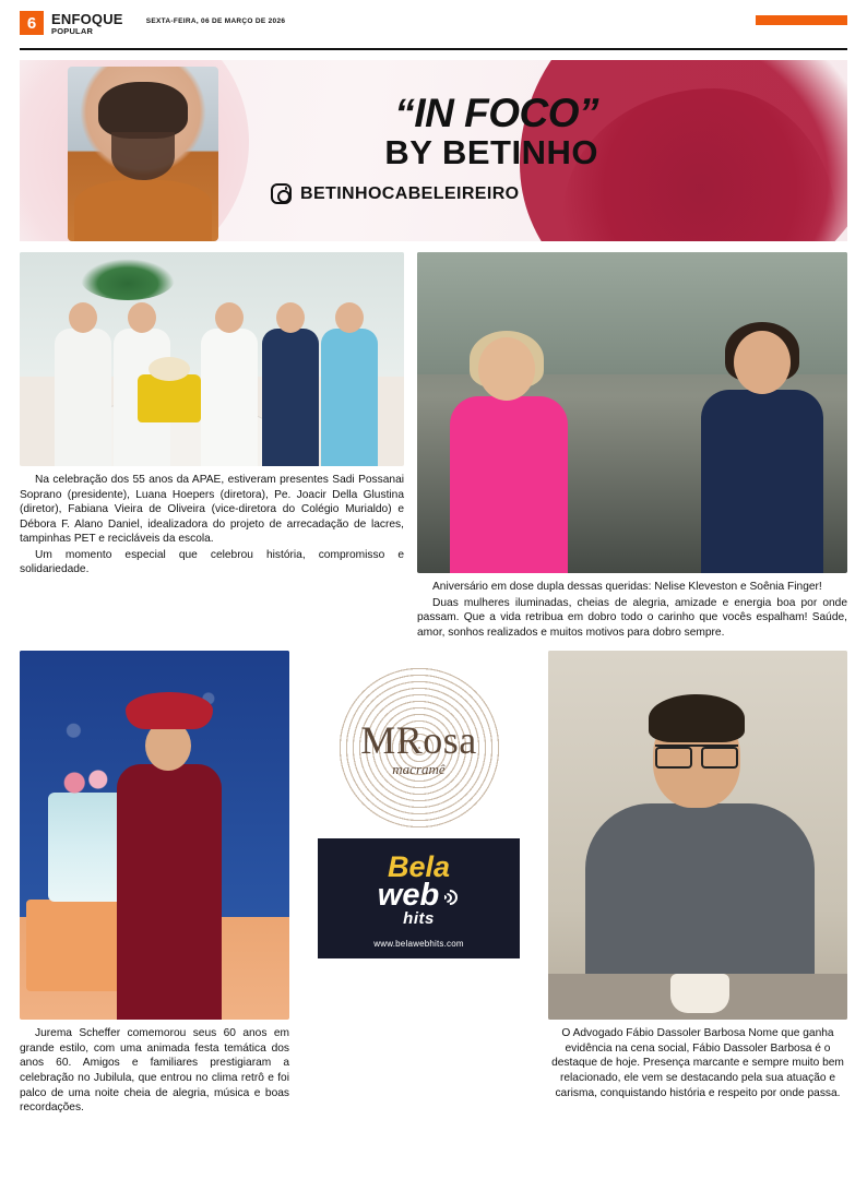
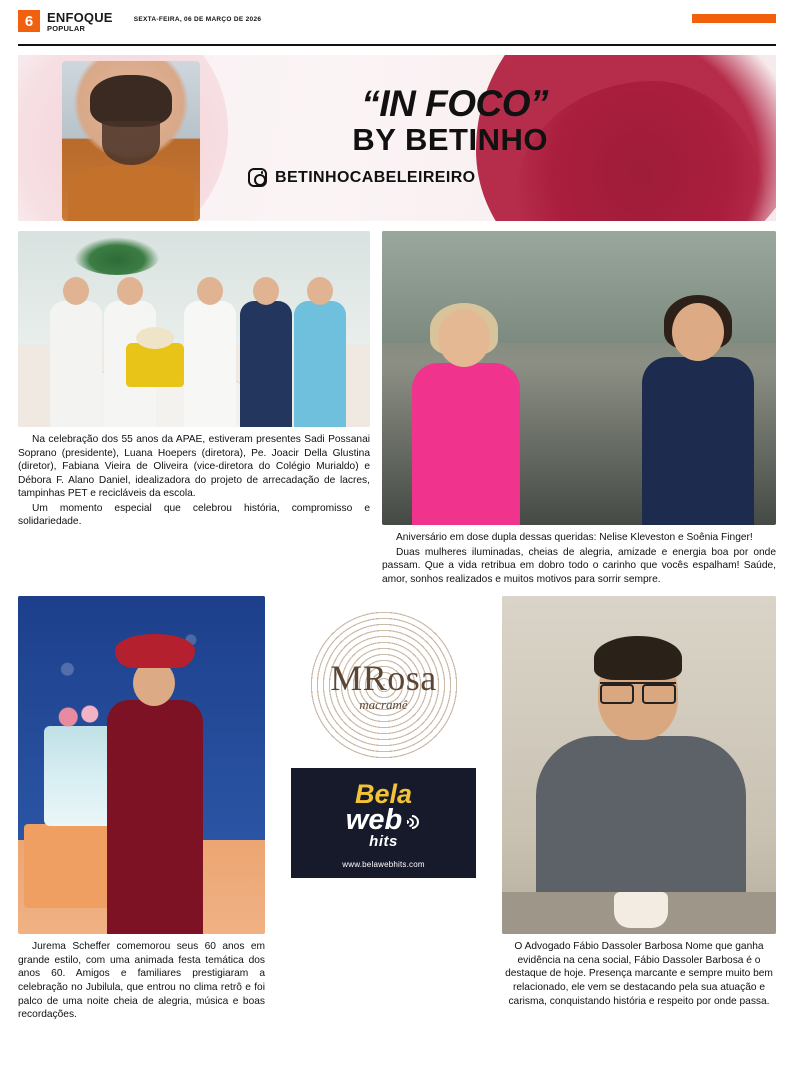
  6
  ENFOQUE
  POPULAR
  “IN FOCO”
  BY BETINHO
  BETINHOCABELEIREIRO
  Na celebração dos 55 anos da APAE, estiveram presentes Sadi Possanai Soprano (presidente), Luana Hoepers (diretora), Pe. Joacir Della Glustina (diretor), Fabiana Vieira de Oliveira (vice-diretora do Colégio Murialdo) e Débora F. Alano Daniel, idealizadora do projeto de arrecadação de lacres, tampinhas PET e recicláveis da escola.
  Um momento especial que celebrou história, compromisso e solidariedade.
  Aniversário em dose dupla dessas queridas: Nelise Kleveston e Soênia Finger!
- Duas mulheres iluminadas, cheias de alegria, amizade e energia boa por onde passam. Que a vida retribua em dobro todo o carinho que vocês espalham! Saúde, amor, sonhos realizados e muitos motivos para dobro sempre.
+ Duas mulheres iluminadas, cheias de alegria, amizade e energia boa por onde passam. Que a vida retribua em dobro todo o carinho que vocês espalham! Saúde, amor, sonhos realizados e muitos motivos para sorrir sempre.
  Jurema Scheffer comemorou seus 60 anos em grande estilo, com uma animada festa temática dos anos 60. Amigos e familiares prestigiaram a celebração no Jubilula, que entrou no clima retrô e foi palco de uma noite cheia de alegria, música e boas recordações.
  MRosa
  macramê
  Bela
  web
  hits
  www.belawebhits.com
  O Advogado Fábio Dassoler Barbosa Nome que ganha evidência na cena social, Fábio Dassoler Barbosa é o destaque de hoje. Presença marcante e sempre muito bem relacionado, ele vem se destacando pela sua atuação e carisma, conquistando história e respeito por onde passa.
